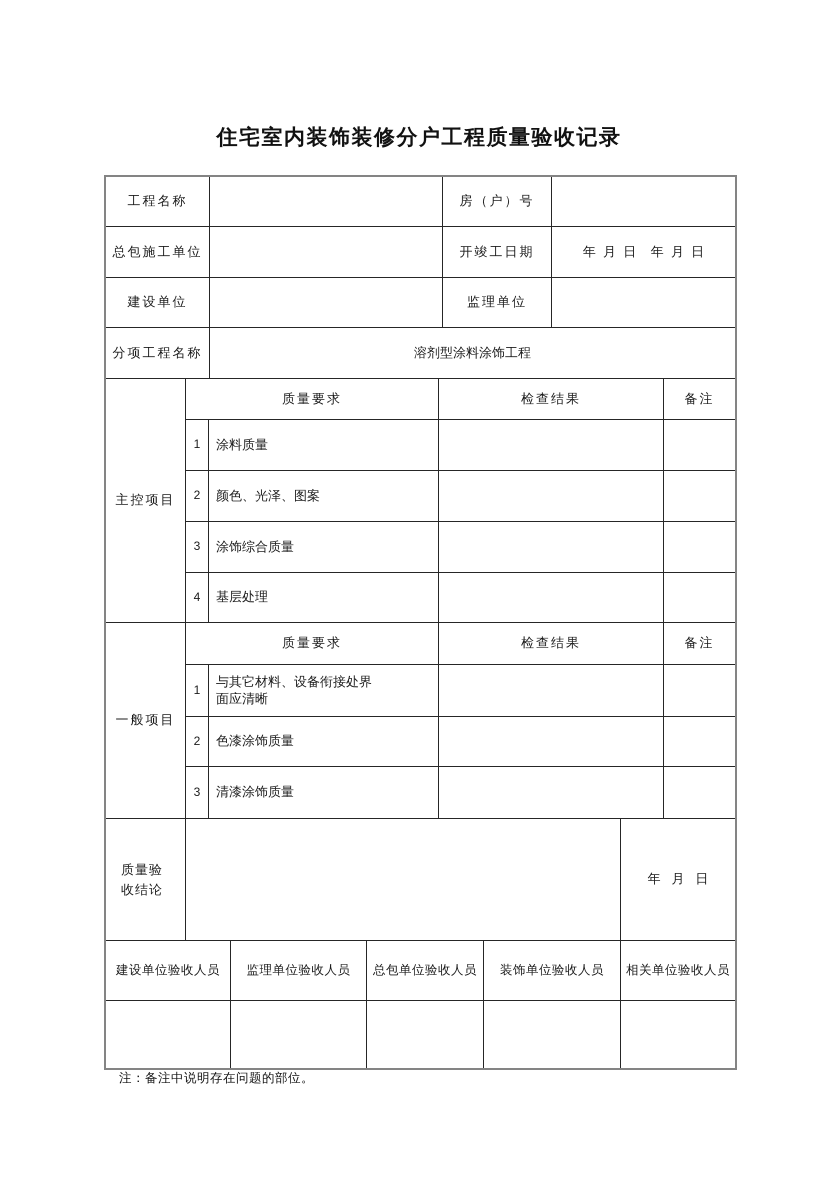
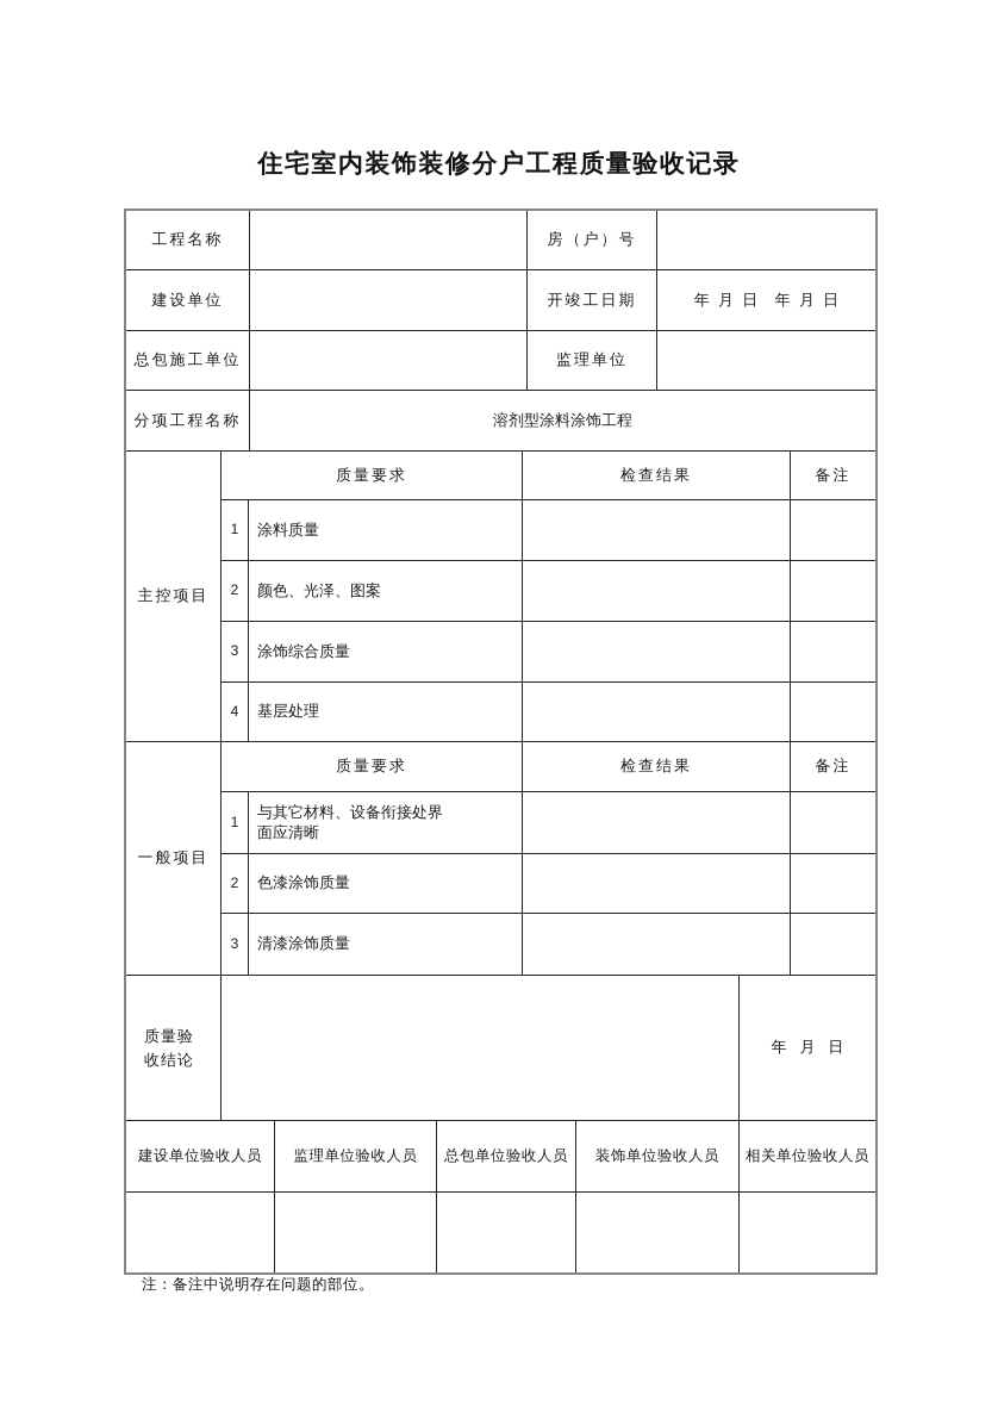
  住宅室内装饰装修分户工程质量验收记录
  工程名称
  房（户）号
- 总包施工单位
+ 建设单位
  开竣工日期
  年 月 日 年 月 日
- 建设单位
+ 总包施工单位
  监理单位
  分项工程名称
  溶剂型涂料涂饰工程
  主控项目
  质量要求
  检查结果
  备注
  1
  涂料质量
  2
  颜色、光泽、图案
  3
  涂饰综合质量
  4
  基层处理
  一般项目
  质量要求
  检查结果
  备注
  1
  与其它材料、设备衔接处界面应清晰
  2
  色漆涂饰质量
  3
  清漆涂饰质量
  质量验收结论
  年 月 日
  建设单位验收人员
  监理单位验收人员
  总包单位验收人员
  装饰单位验收人员
  相关单位验收人员
  注：备注中说明存在问题的部位。
